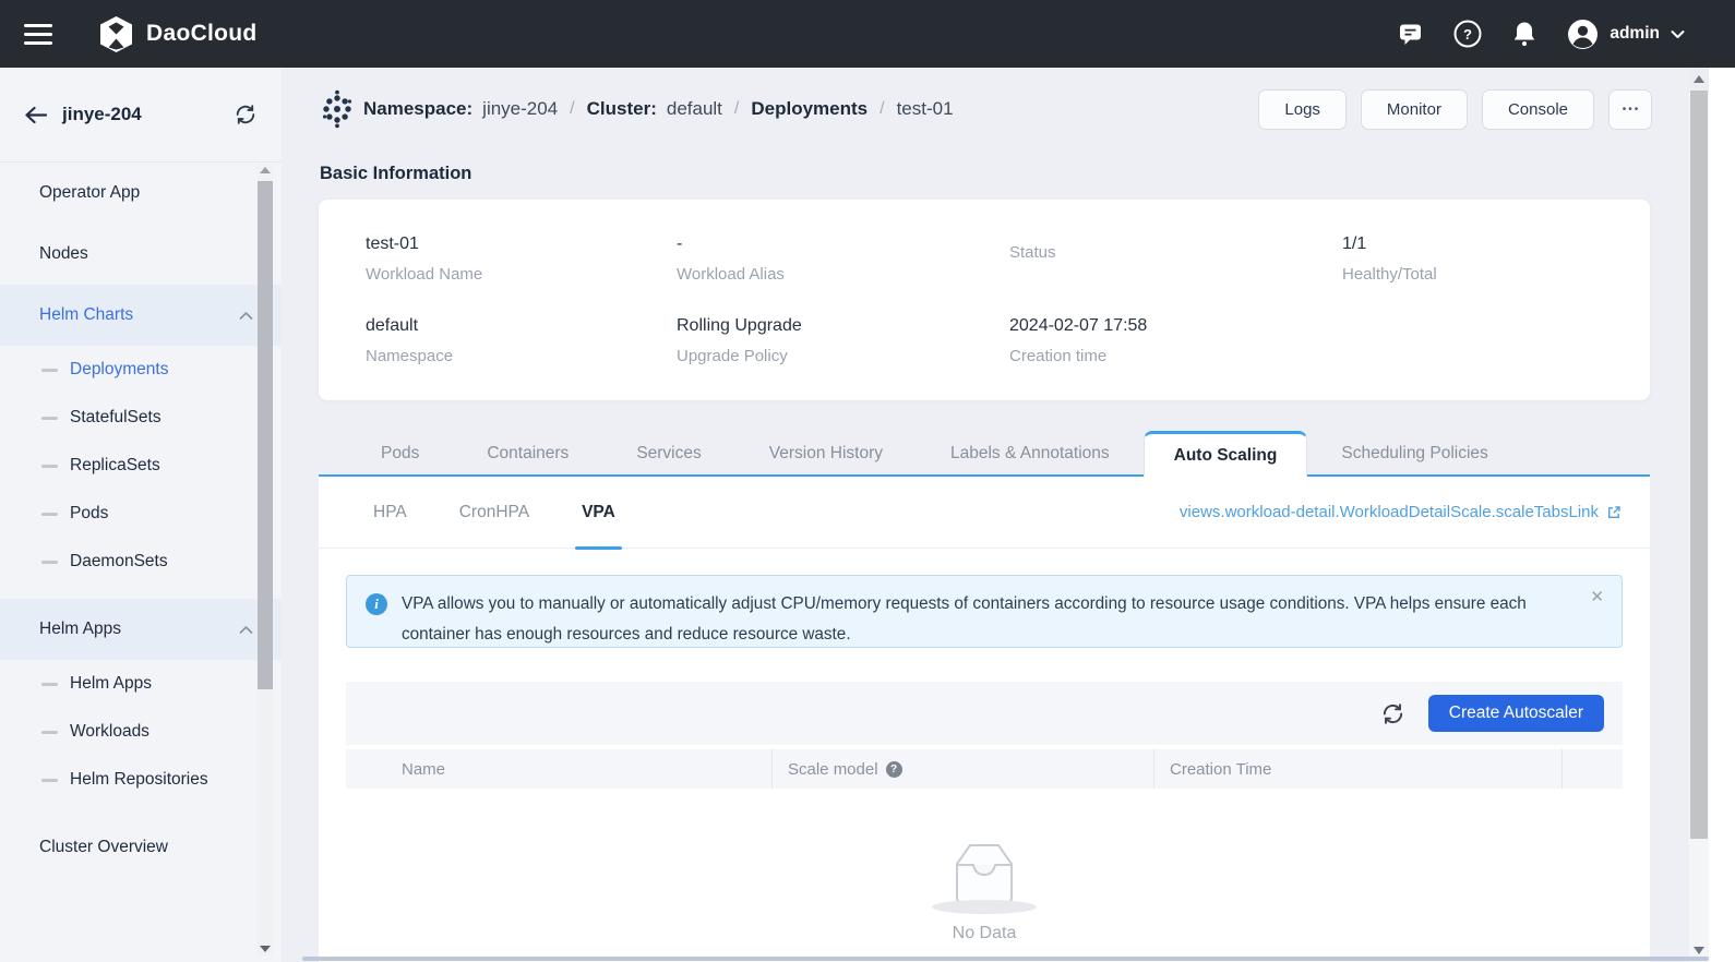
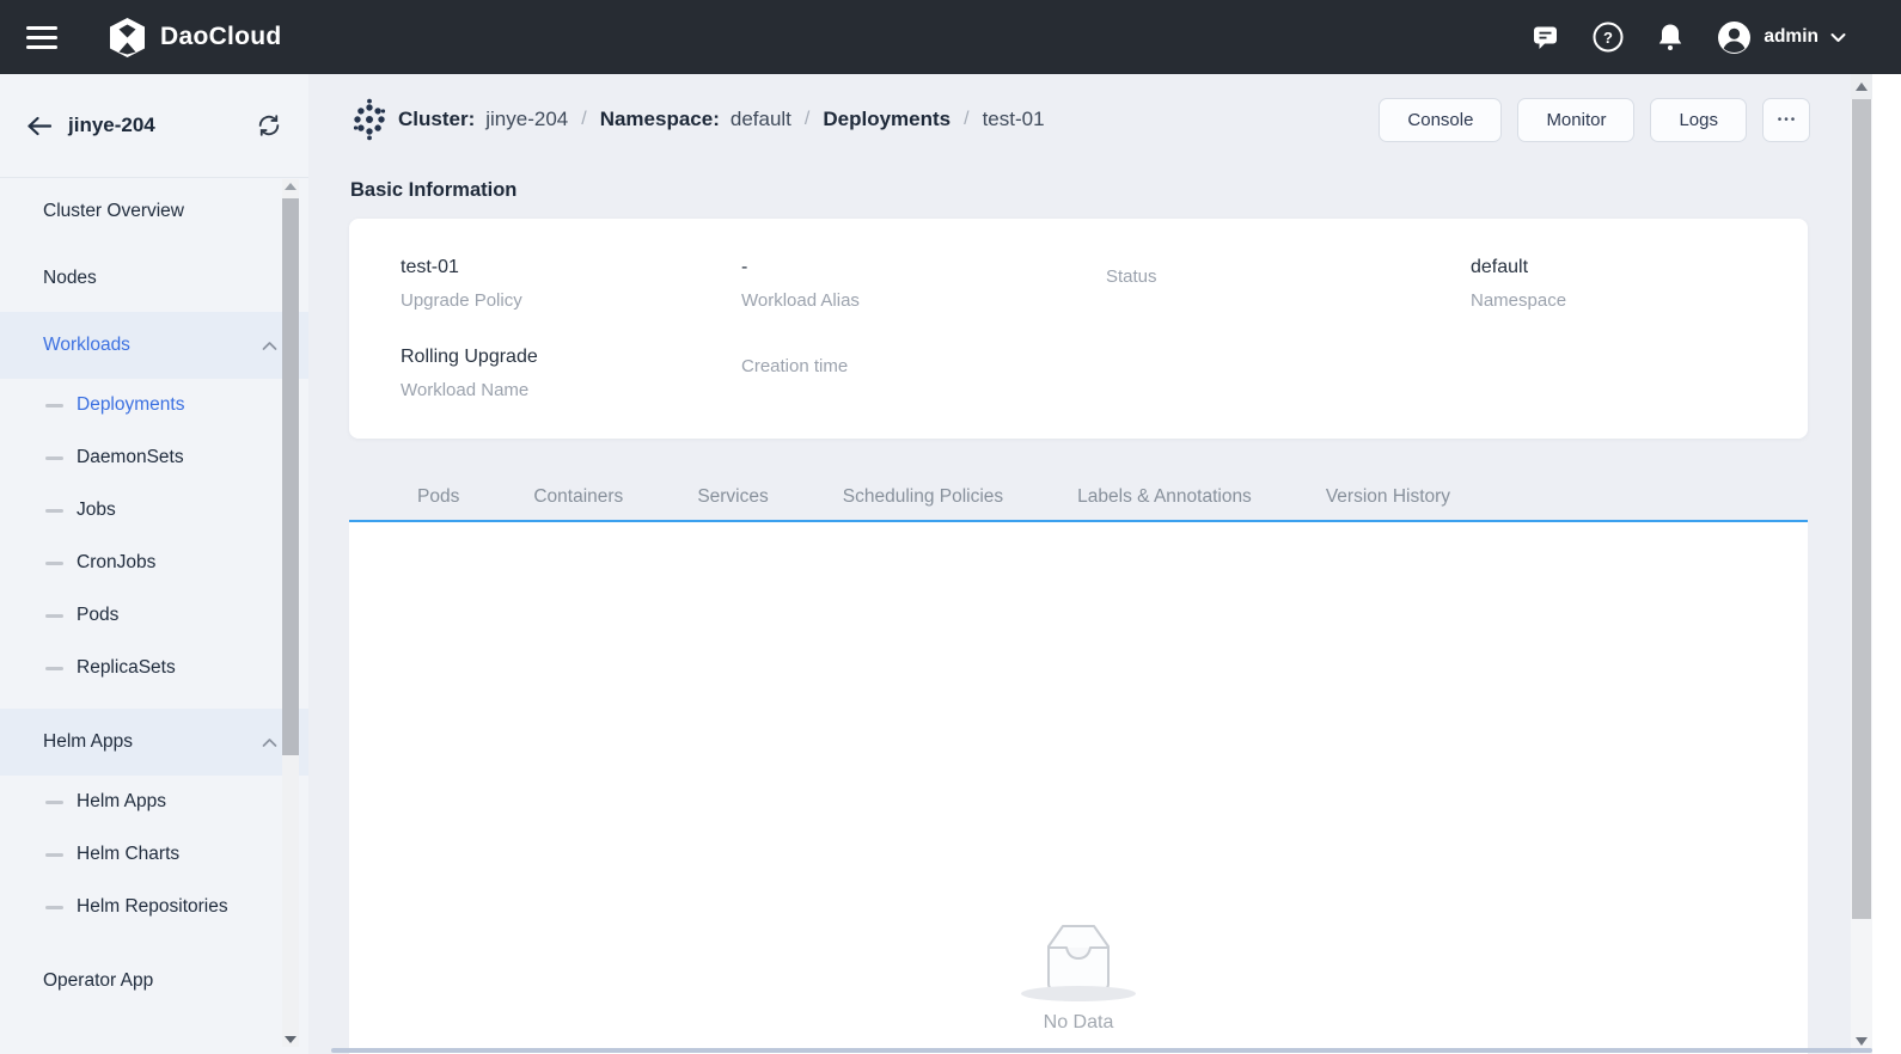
  DaoCloud
  ?
  admin
  jinye-204
- Operator App
+ Cluster Overview
  Nodes
- Helm Charts
+ Workloads
  Deployments
- StatefulSets
- ReplicaSets
+ DaemonSets
+ Jobs
+ CronJobs
  Pods
- DaemonSets
+ ReplicaSets
  Helm Apps
  Helm Apps
- Workloads
+ Helm Charts
  Helm Repositories
- Cluster Overview
+ Operator App
- Namespace:
+ Cluster:
  jinye-204
  /
- Cluster:
+ Namespace:
  default
  /
  Deployments
  /
  test-01
- Logs
+ Console
  Monitor
- Console
+ Logs
  •••
  Basic Information
  test-01
- Workload Name
+ Upgrade Policy
  -
  Workload Alias
  Status
- 1/1
- Healthy/Total
  default
  Namespace
  Rolling Upgrade
- Upgrade Policy
+ Workload Name
- 2024-02-07 17:58
  Creation time
  Pods
  Containers
  Services
- Version History
+ Scheduling Policies
  Labels & Annotations
- Auto Scaling
- Scheduling Policies
+ Version History
- HPA
- CronHPA
- VPA
- views.workload-detail.WorkloadDetailScale.scaleTabsLink
- i
- VPA allows you to manually or automatically adjust CPU/memory requests of containers according to resource usage conditions. VPA helps ensure each container has enough resources and reduce resource waste.
- ✕
- Create Autoscaler
- Name
- Scale model
- Creation Time
  No Data
